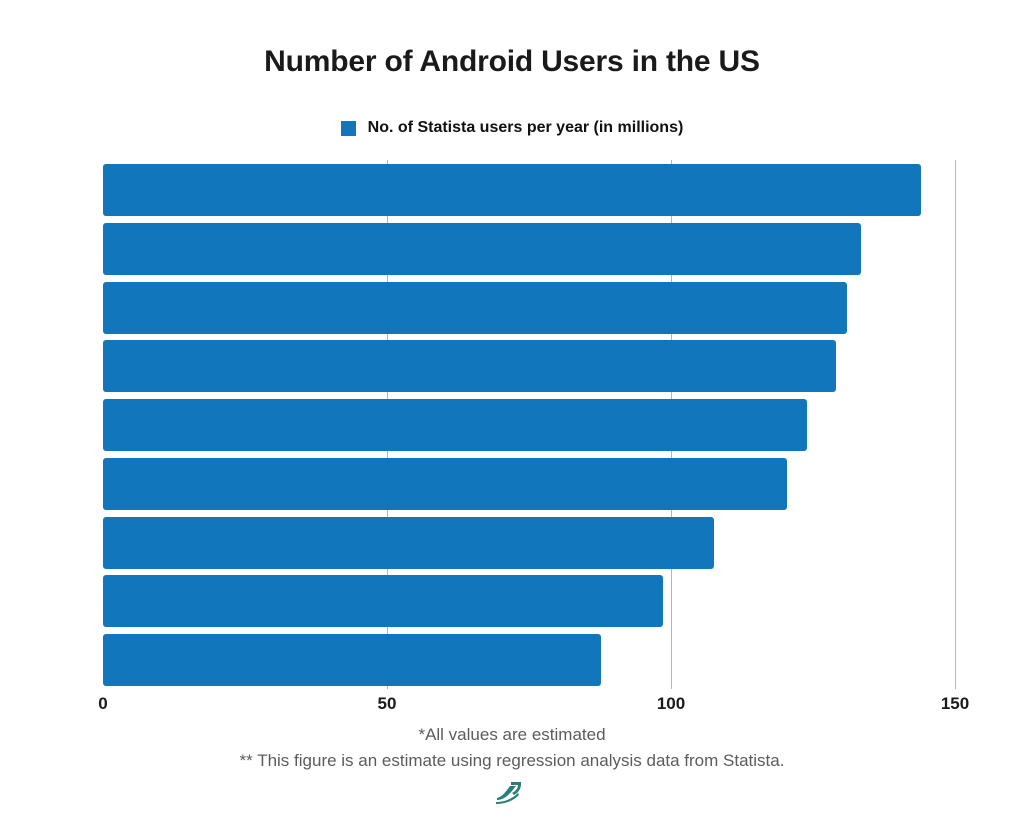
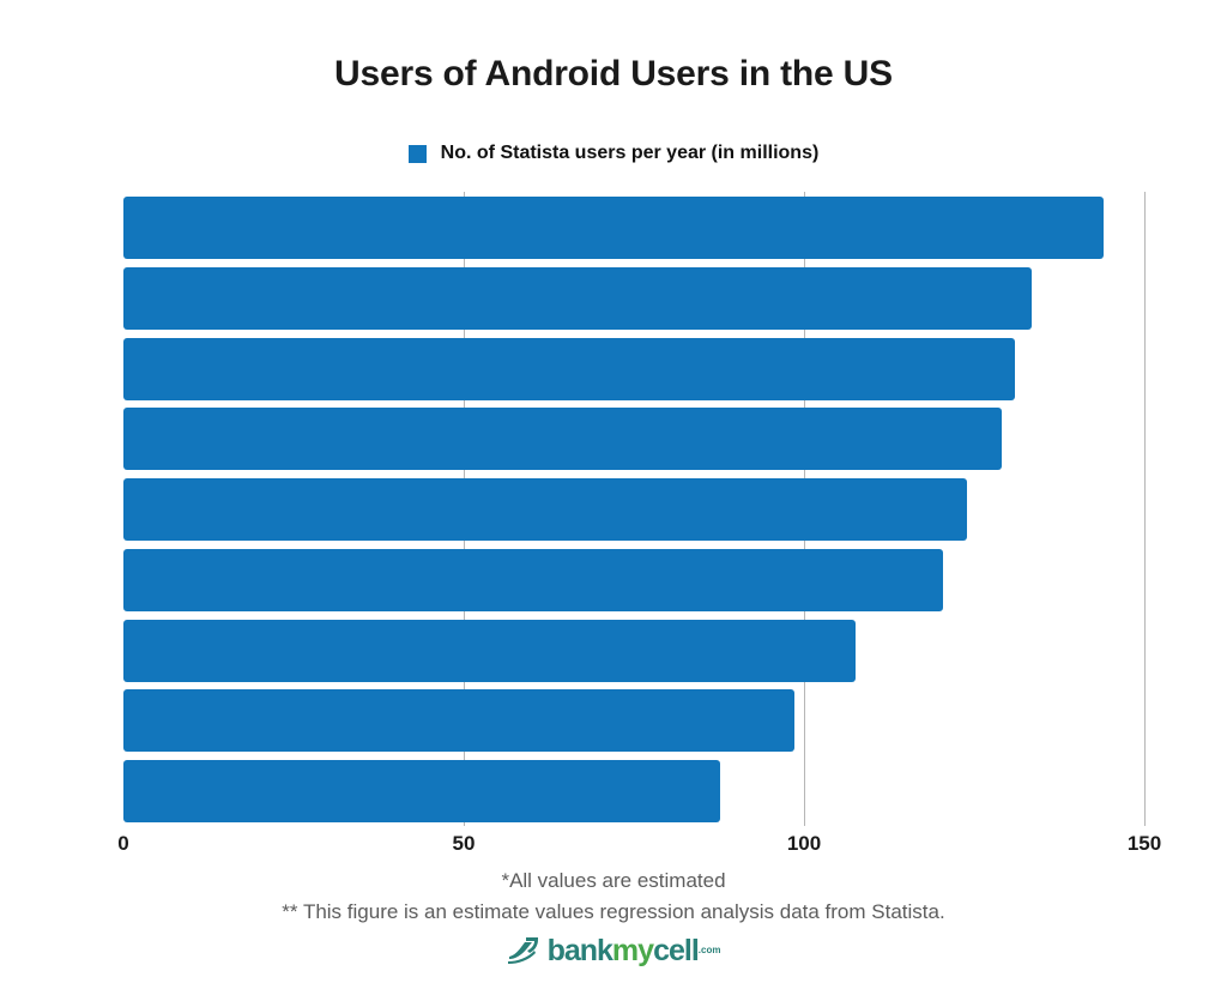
- Number of Android Users in the US
+ Users of Android Users in the US
  No. of Statista users per year (in millions)
  0
  50
  100
  150
  *All values are estimated
- ** This figure is an estimate using regression analysis data from Statista.
+ ** This figure is an estimate values regression analysis data from Statista.
+ bankmycell.com
